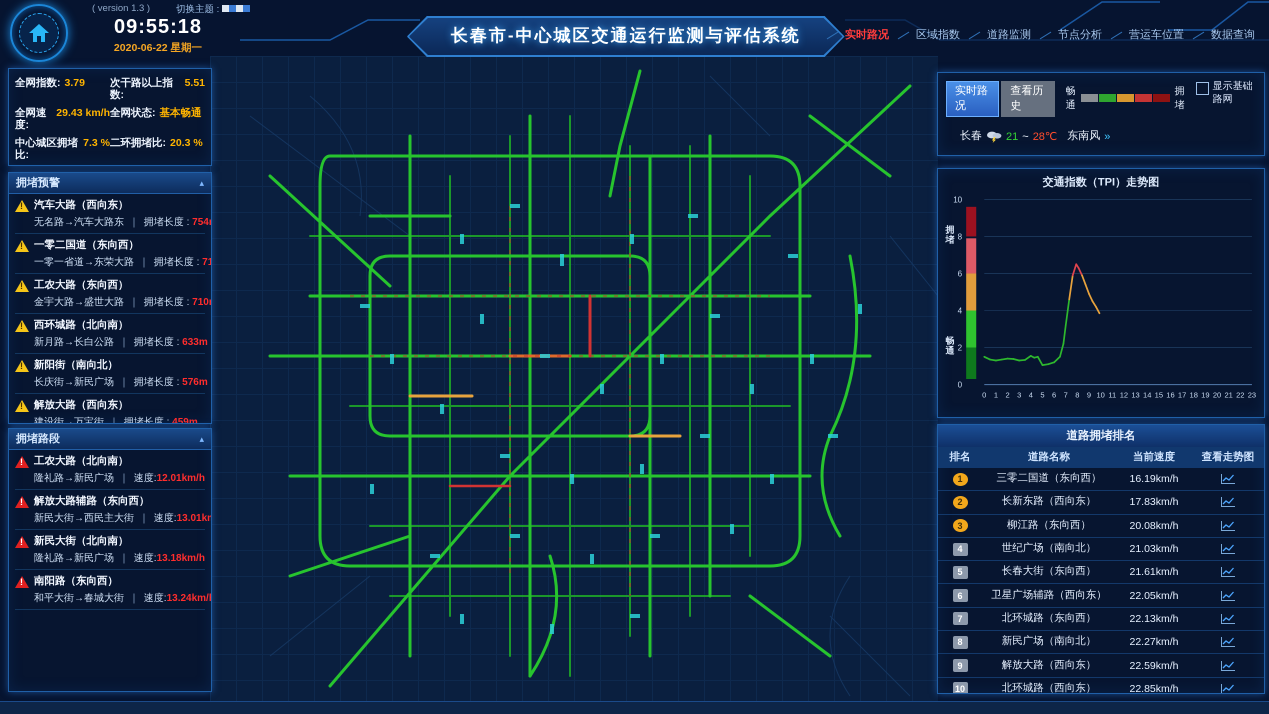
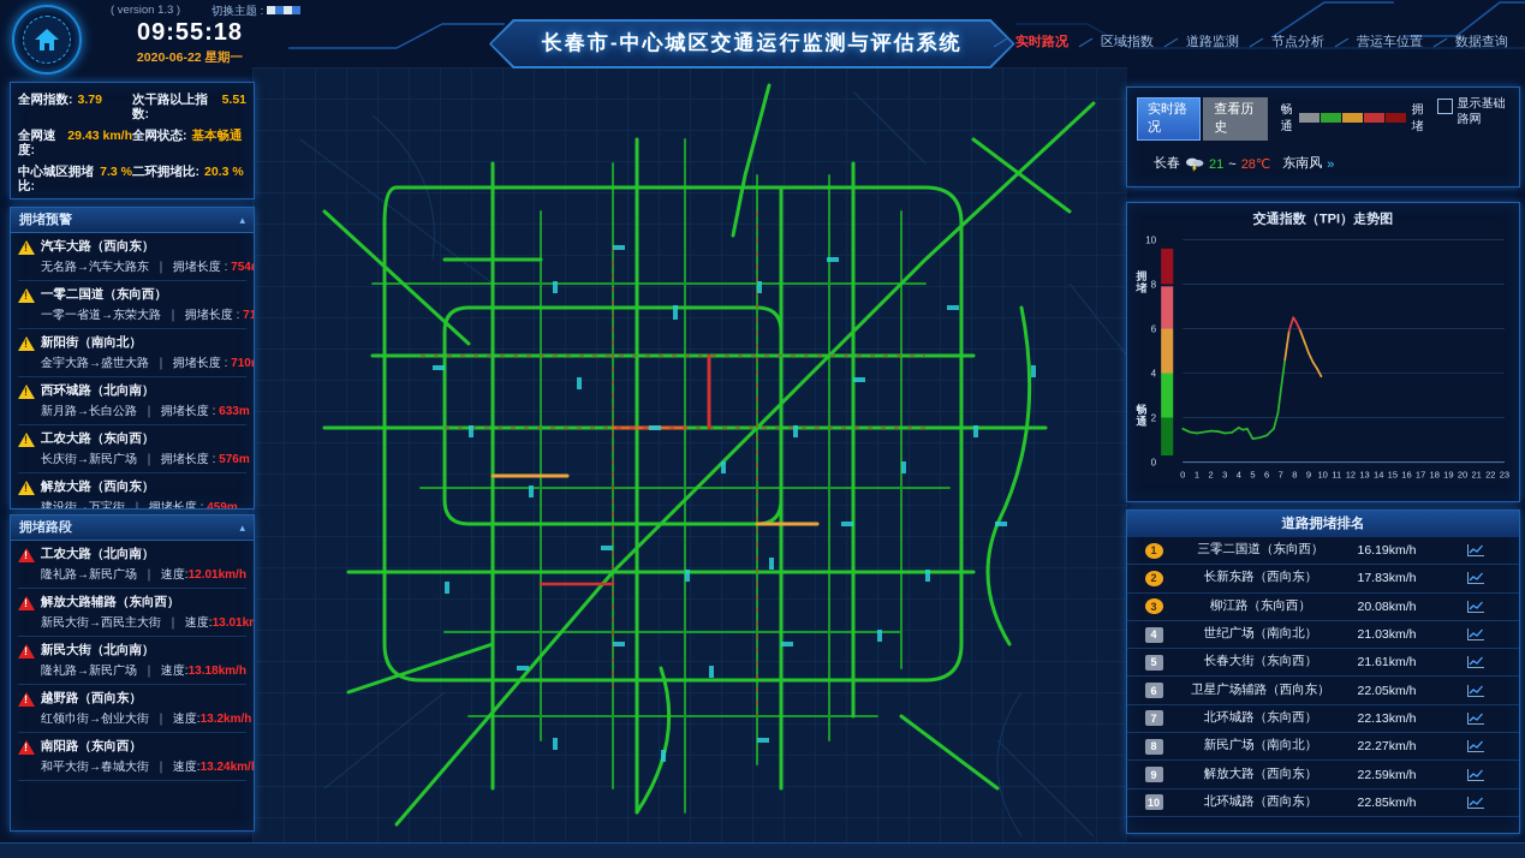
  ( version 1.3 )
  切换主题 :
  09:55:18
  2020-06-22 星期一
  长春市-中心城区交通运行监测与评估系统
  实时路况
  区域指数
  道路监测
  节点分析
  营运车位置
  数据查询
  全网指数:
  3.79
  次干路以上指数:
  5.51
  全网速度:
  29.43 km/h
  全网状态:
  基本畅通
  中心城区拥堵比:
  7.3 %
  二环拥堵比:
  20.3 %
  拥堵预警
  ▴
  汽车大路（西向东）
  无名路→汽车大路东 ｜ 拥堵长度 : 754
  一零二国道（东向西）
  一零一省道→东荣大路 ｜ 拥堵长度 : 71
- 工农大路（东向西）
+ 新阳街（南向北）
  金宇大路→盛世大路 ｜ 拥堵长度 : 710
  西环城路（北向南）
  新月路→长白公路 ｜ 拥堵长度 : 633m
- 新阳街（南向北）
+ 工农大路（东向西）
  长庆街→新民广场 ｜ 拥堵长度 : 576m
  解放大路（西向东）
  建设街→万宝街 ｜ 拥堵长度 : 459m
  拥堵路段
  ▴
  工农大路（北向南）
  隆礼路→新民广场 ｜ 速度:12.01km/h
  解放大路辅路（东向西）
  新民大街→西民主大街 ｜ 速度:13.01k
  新民大街（北向南）
  隆礼路→新民广场 ｜ 速度:13.18km/h
+ 越野路（西向东）
+ 红领巾街→创业大街 ｜ 速度:13.2km/h
  南阳路（东向西）
  和平大街→春城大街 ｜ 速度:13.24km/
  实时路况
  查看历史
  畅通
  拥堵
  显示基础路网
  长春
  21
  ~
  28℃
  东南风
  »
  交通指数（TPI）走势图
  0
  2
  4
  6
  8
  10
  拥堵
  畅通
  0
  1
  2
  3
  4
  5
  6
  7
  8
  9
  10
  11
  12
  13
  14
  15
  16
  17
  18
  19
  20
  21
  22
  23
  道路拥堵排名
- 排名
- 道路名称
- 当前速度
- 查看走势图
  1
  三零二国道（东向西）
  16.19km/h
  2
  长新东路（西向东）
  17.83km/h
  3
  柳江路（东向西）
  20.08km/h
  4
  世纪广场（南向北）
  21.03km/h
  5
  长春大街（东向西）
  21.61km/h
  6
  卫星广场辅路（西向东）
  22.05km/h
  7
  北环城路（东向西）
  22.13km/h
  8
  新民广场（南向北）
  22.27km/h
  9
  解放大路（西向东）
  22.59km/h
  10
  北环城路（西向东）
  22.85km/h
